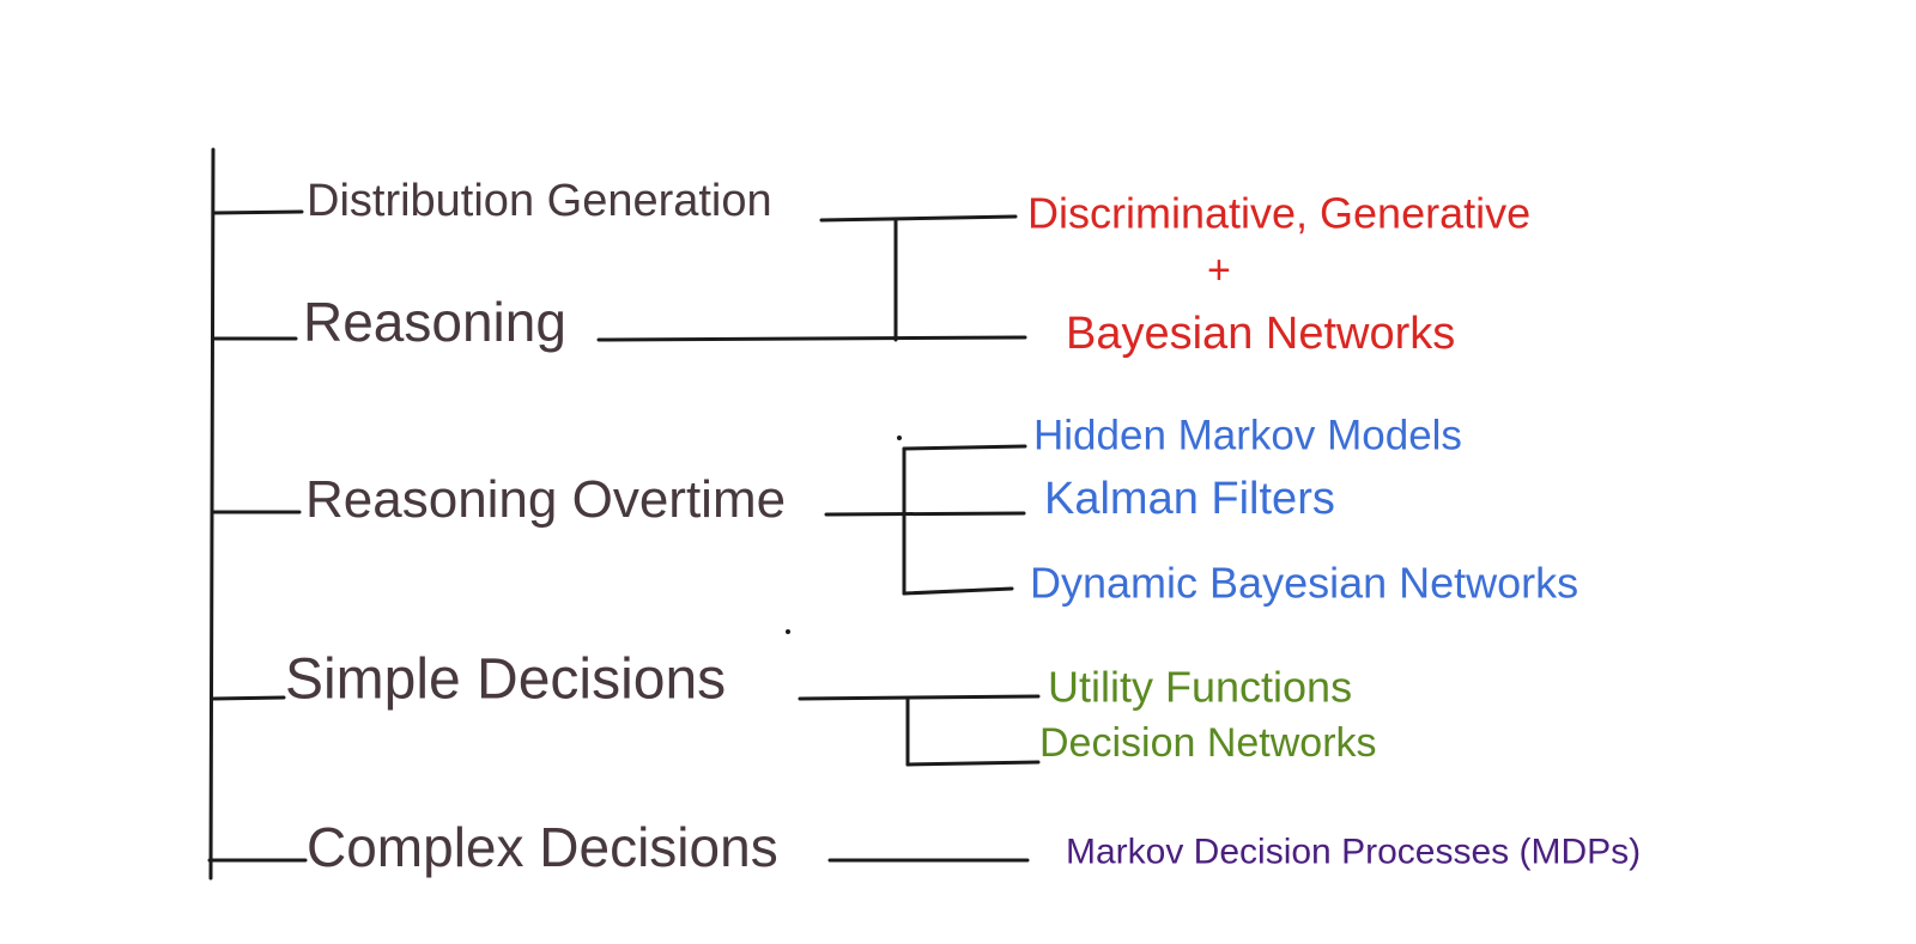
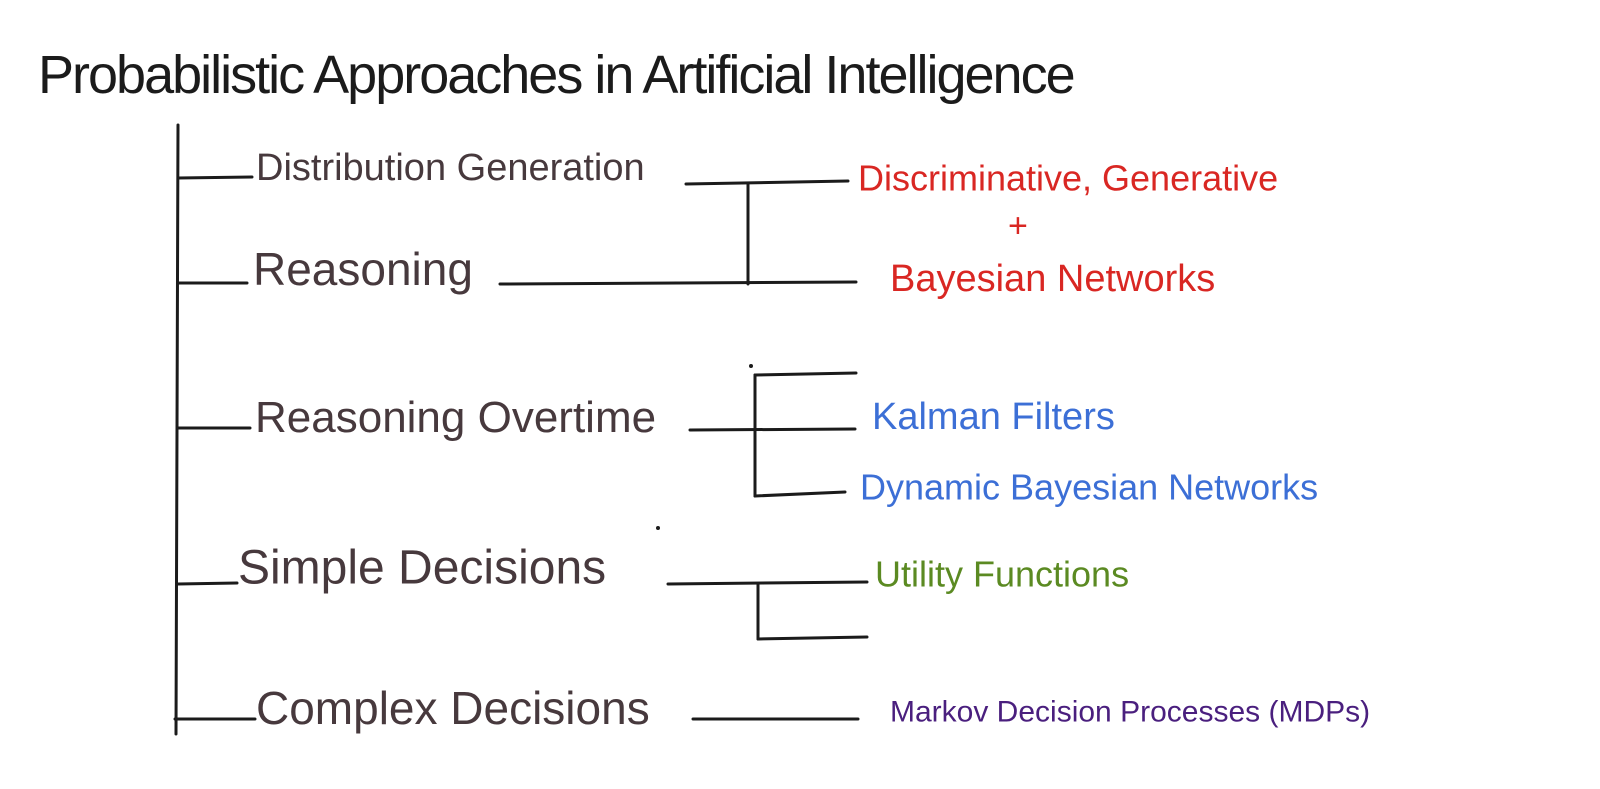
+ Probabilistic Approaches in Artificial Intelligence
  Distribution Generation
  Reasoning
  Reasoning Overtime
  Simple Decisions
  Complex Decisions
  Discriminative, Generative
  +
  Bayesian Networks
- Hidden Markov Models
  Kalman Filters
  Dynamic Bayesian Networks
  Utility Functions
- Decision Networks
  Markov Decision Processes (MDPs)
